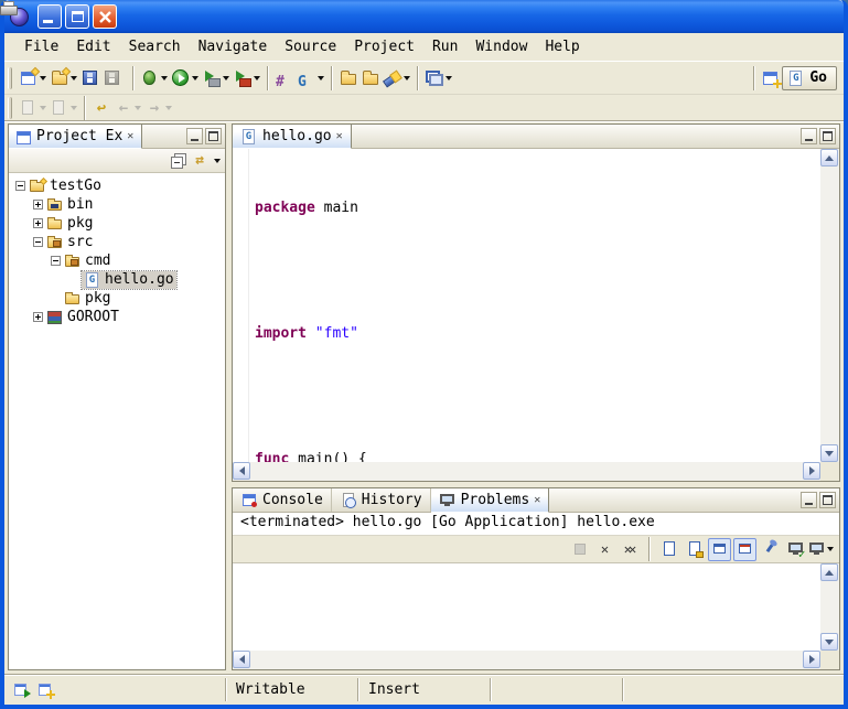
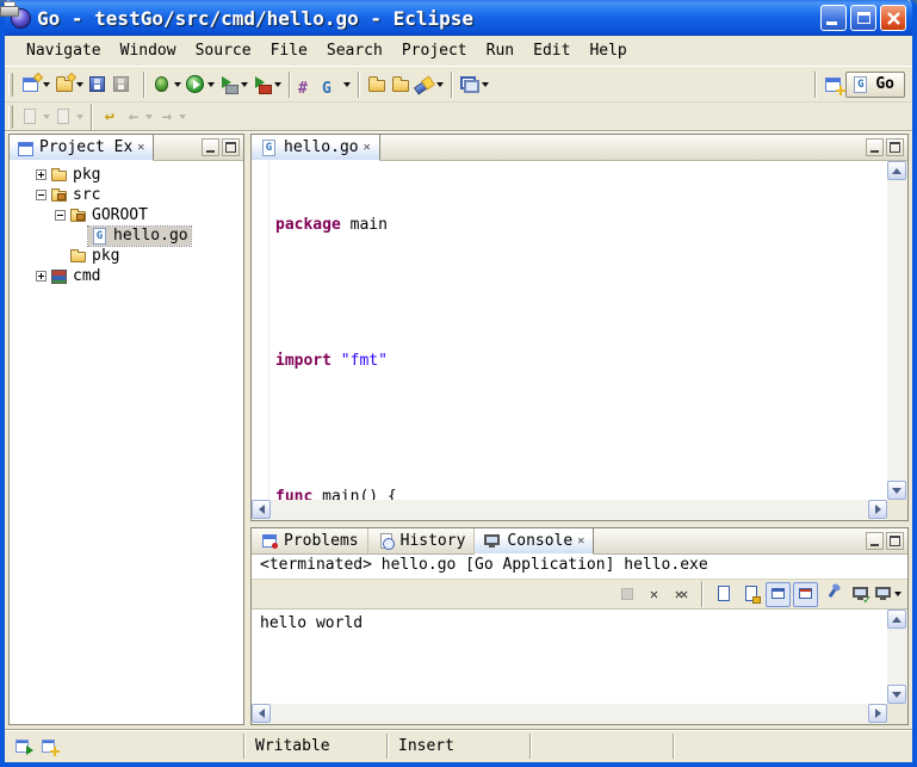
+ Go - testGo/src/cmd/hello.go - Eclipse
- File
+ Navigate
- Edit
+ Window
- Search
+ Source
- Navigate
+ File
- Source
+ Search
  Project
  Run
- Window
+ Edit
  Help
  #
  G
  G
  Go
  ↩
  ←
  →
  Project Ex
  ✕
- ⇄
- testGo
- bin
  pkg
  src
- cmd
+ GOROOT
  G
  hello.go
  pkg
- GOROOT
+ cmd
  G
  hello.go
  ✕
  package main
  import "fmt"
  func main() {
- Console
+ Problems
  History
- Problems
+ Console
  ✕
  <terminated> hello.go [Go Application] hello.exe
  ✕
  ✕✕
  ✓
+ hello world
  Writable
  Insert
